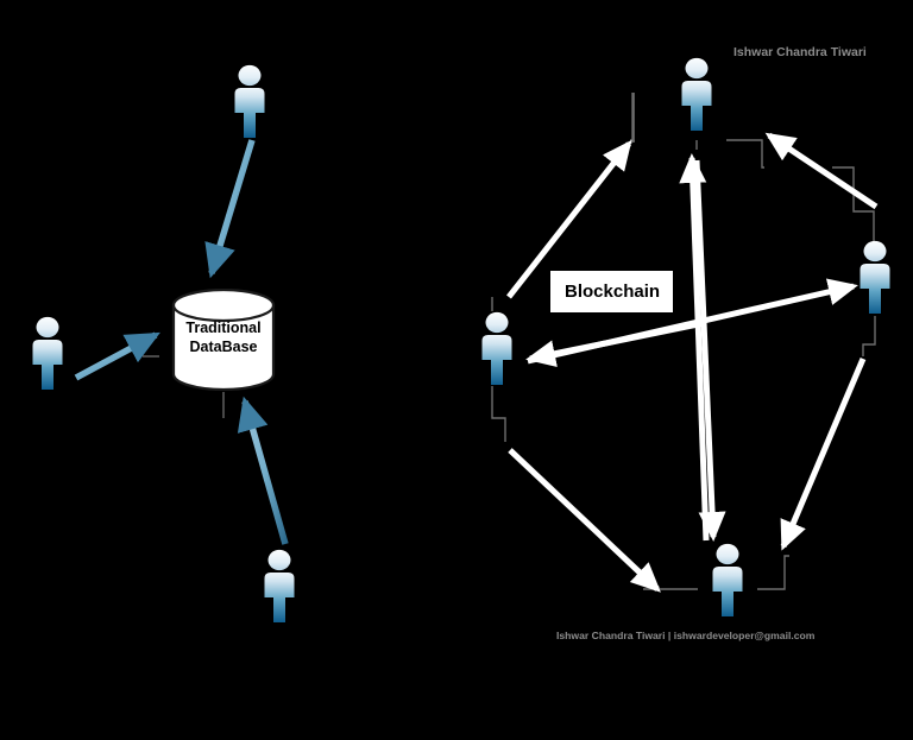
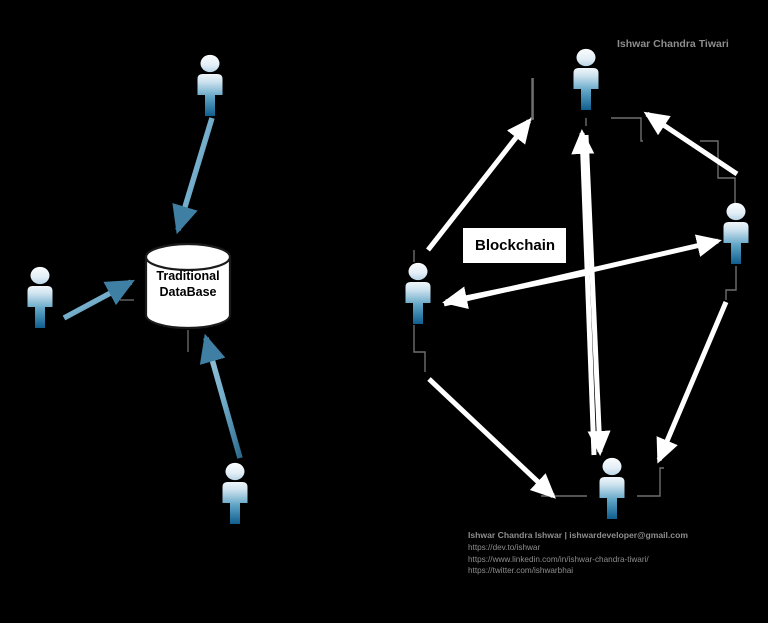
  Traditional
  DataBase
  Blockchain
  Ishwar Chandra Tiwari
- Ishwar Chandra Tiwari | ishwardeveloper@gmail.com
+ Ishwar Chandra Ishwar | ishwardeveloper@gmail.com
+ https://dev.to/ishwar
+ https://www.linkedin.com/in/ishwar-chandra-tiwari/
+ https://twitter.com/ishwarbhai
